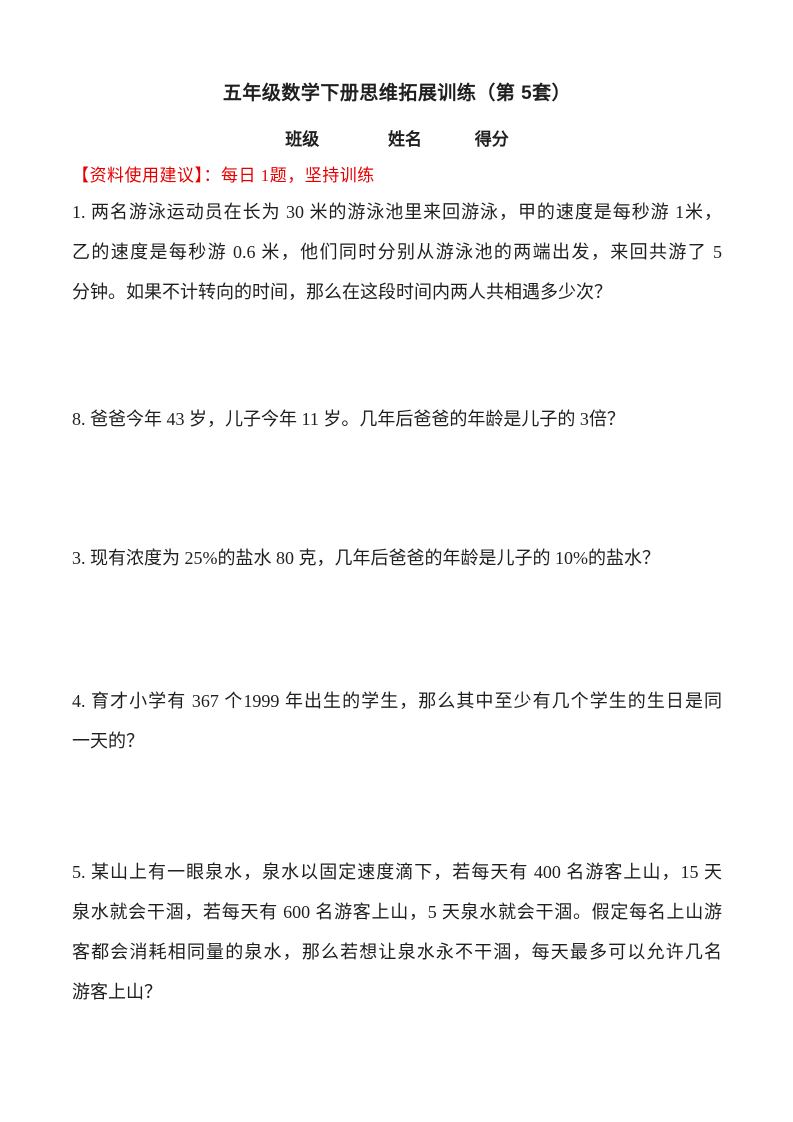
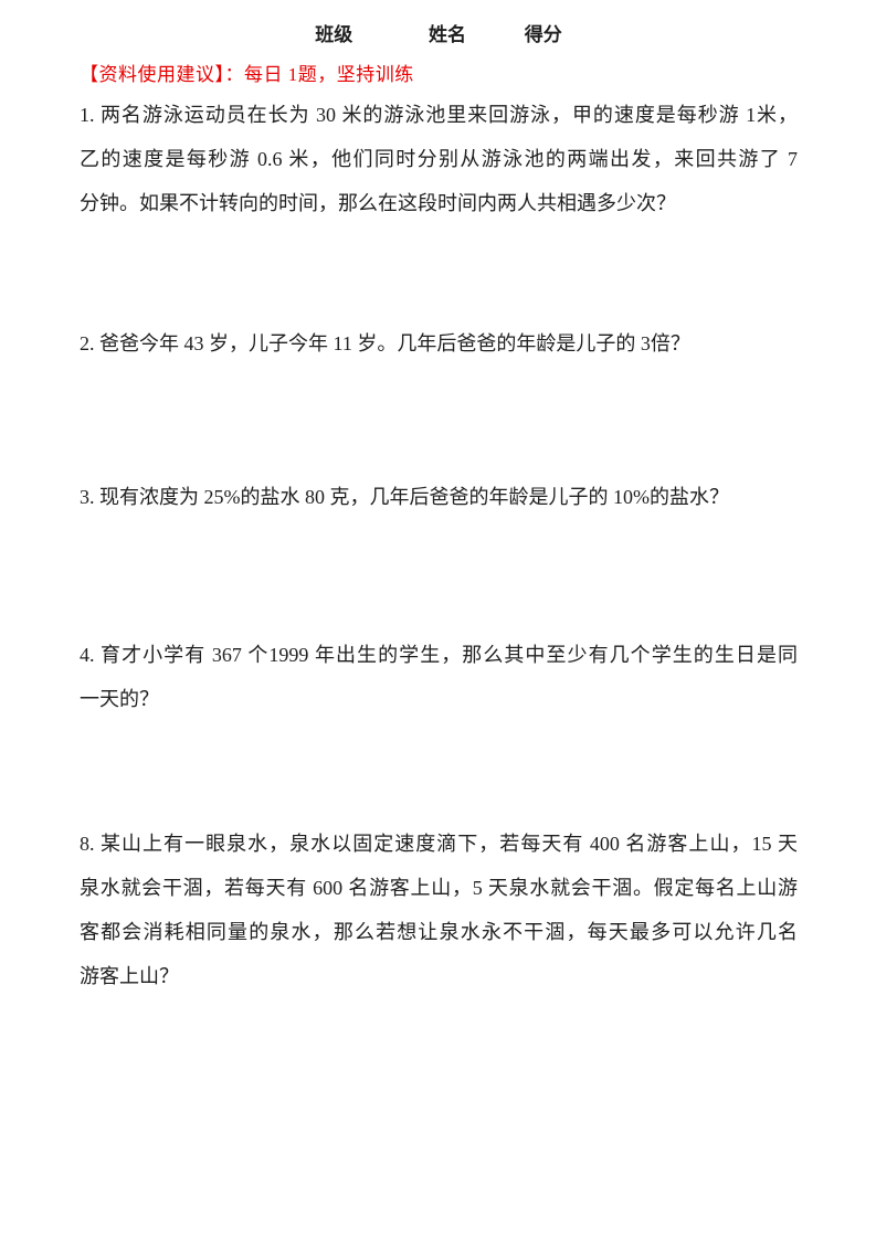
- 五年级数学下册思维拓展训练（第 5套）
  班级 姓名 得分
  【资料使用建议】：每日 1题，坚持训练
  1. 两名游泳运动员在长为 30 米的游泳池里来回游泳，甲的速度是每秒游 1米，
- 乙的速度是每秒游 0.6 米，他们同时分别从游泳池的两端出发，来回共游了 5
+ 乙的速度是每秒游 0.6 米，他们同时分别从游泳池的两端出发，来回共游了 7
  分钟。如果不计转向的时间，那么在这段时间内两人共相遇多少次？
- 8. 爸爸今年 43 岁，儿子今年 11 岁。几年后爸爸的年龄是儿子的 3倍？
+ 2. 爸爸今年 43 岁，儿子今年 11 岁。几年后爸爸的年龄是儿子的 3倍？
  3. 现有浓度为 25%的盐水 80 克，几年后爸爸的年龄是儿子的 10%的盐水？
  4. 育才小学有 367 个1999 年出生的学生，那么其中至少有几个学生的生日是同
  一天的？
- 5. 某山上有一眼泉水，泉水以固定速度滴下，若每天有 400 名游客上山，15 天
+ 8. 某山上有一眼泉水，泉水以固定速度滴下，若每天有 400 名游客上山，15 天
  泉水就会干涸，若每天有 600 名游客上山，5 天泉水就会干涸。假定每名上山游
  客都会消耗相同量的泉水，那么若想让泉水永不干涸，每天最多可以允许几名
  游客上山？
